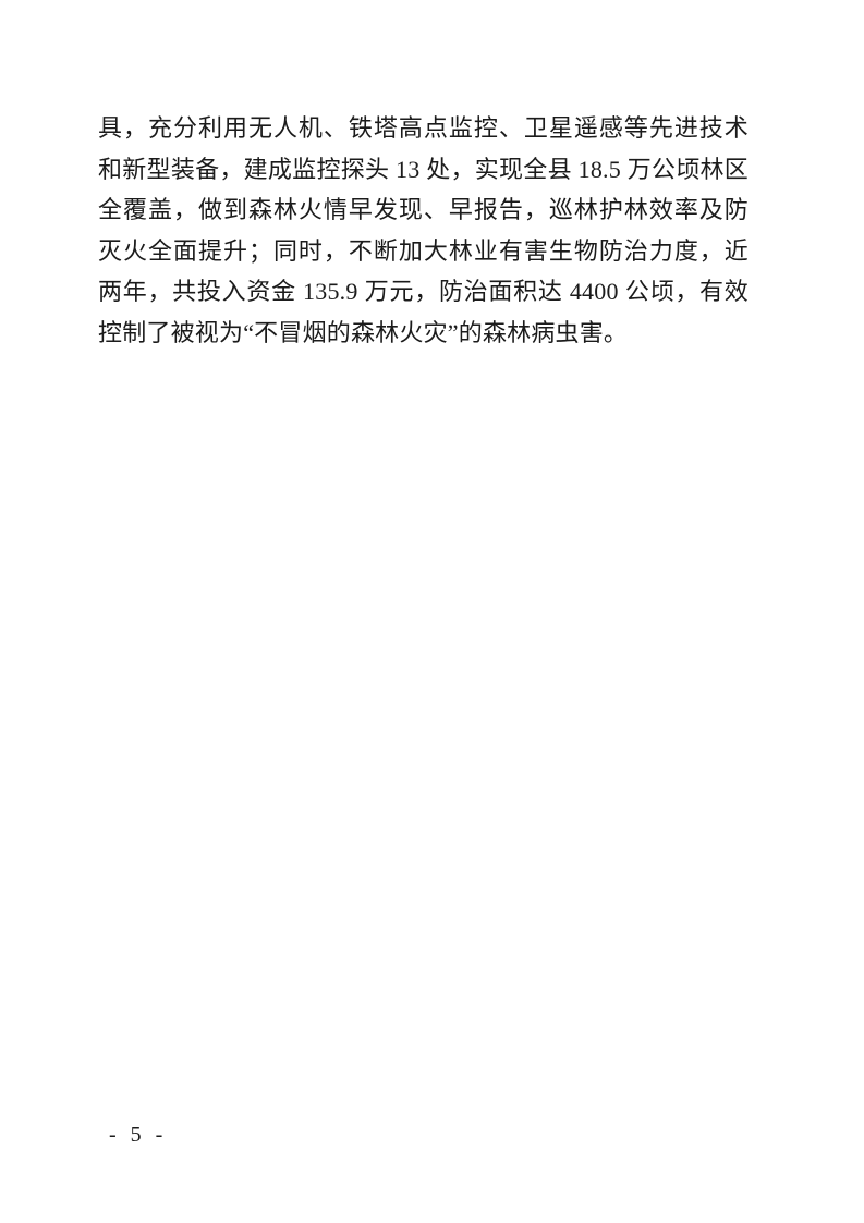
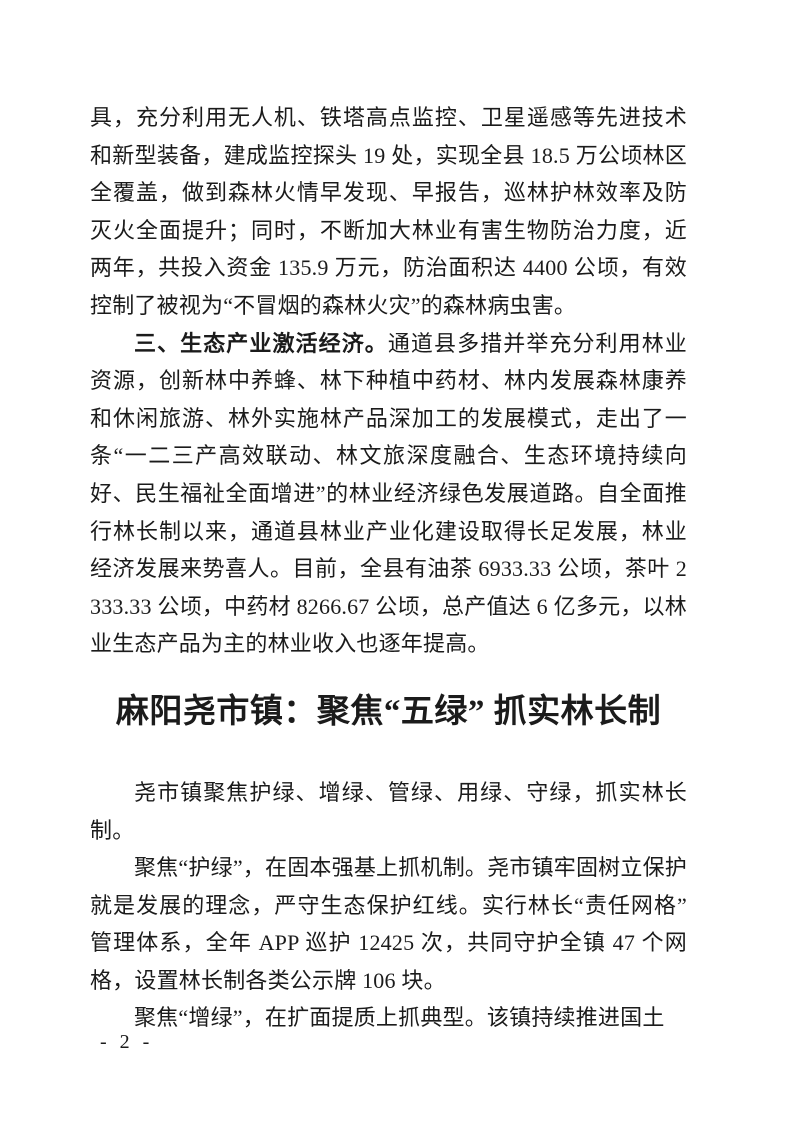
- 具，充分利用无人机、铁塔高点监控、卫星遥感等先进技术和新型装备，建成监控探头 13 处，实现全县 18.5 万公顷林区全覆盖，做到森林火情早发现、早报告，巡林护林效率及防灭火全面提升；同时，不断加大林业有害生物防治力度，近两年，共投入资金 135.9 万元，防治面积达 4400 公顷，有效控制了被视为“不冒烟的森林火灾”的森林病虫害。
+ 具，充分利用无人机、铁塔高点监控、卫星遥感等先进技术和新型装备，建成监控探头 19 处，实现全县 18.5 万公顷林区全覆盖，做到森林火情早发现、早报告，巡林护林效率及防灭火全面提升；同时，不断加大林业有害生物防治力度，近两年，共投入资金 135.9 万元，防治面积达 4400 公顷，有效控制了被视为“不冒烟的森林火灾”的森林病虫害。
+ 三、生态产业激活经济。通道县多措并举充分利用林业资源，创新林中养蜂、林下种植中药材、林内发展森林康养和休闲旅游、林外实施林产品深加工的发展模式，走出了一条“一二三产高效联动、林文旅深度融合、生态环境持续向好、民生福祉全面增进”的林业经济绿色发展道路。自全面推行林长制以来，通道县林业产业化建设取得长足发展，林业经济发展来势喜人。目前，全县有油茶 6933.33 公顷，茶叶 2333.33 公顷，中药材 8266.67 公顷，总产值达 6 亿多元，以林业生态产品为主的林业收入也逐年提高。
+ 麻阳尧市镇：聚焦“五绿” 抓实林长制
+ 尧市镇聚焦护绿、增绿、管绿、用绿、守绿，抓实林长制。
+ 聚焦“护绿”，在固本强基上抓机制。尧市镇牢固树立保护就是发展的理念，严守生态保护红线。实行林长“责任网格”管理体系，全年 APP 巡护 12425 次，共同守护全镇 47 个网格，设置林长制各类公示牌 106 块。
+ 聚焦“增绿”，在扩面提质上抓典型。该镇持续推进国土
- - 5 -
+ - 2 -
